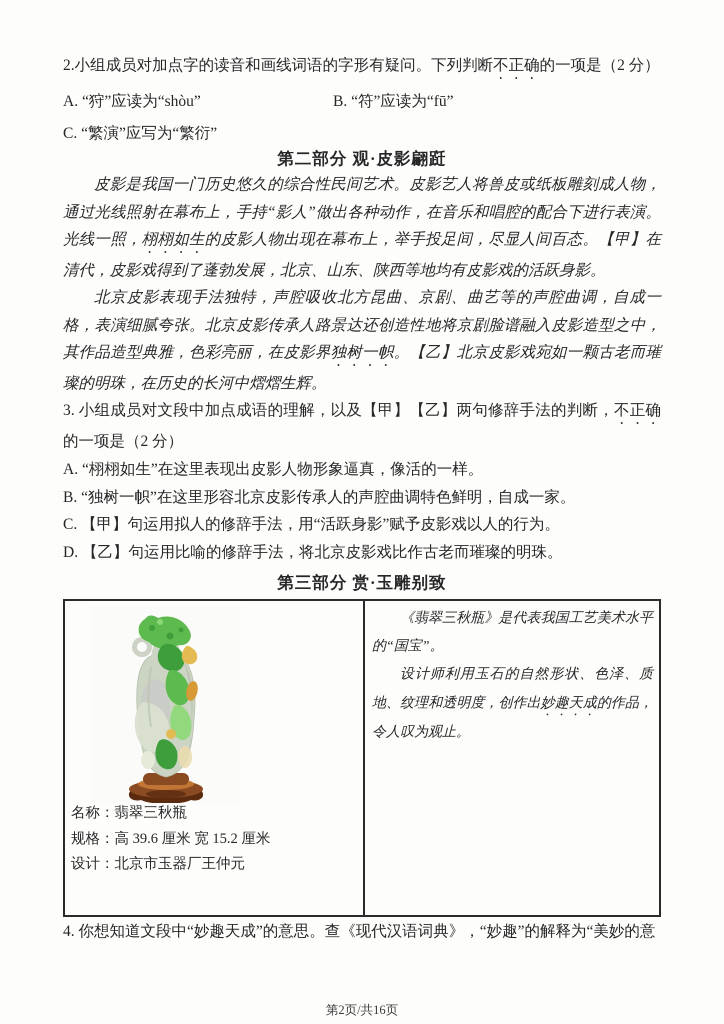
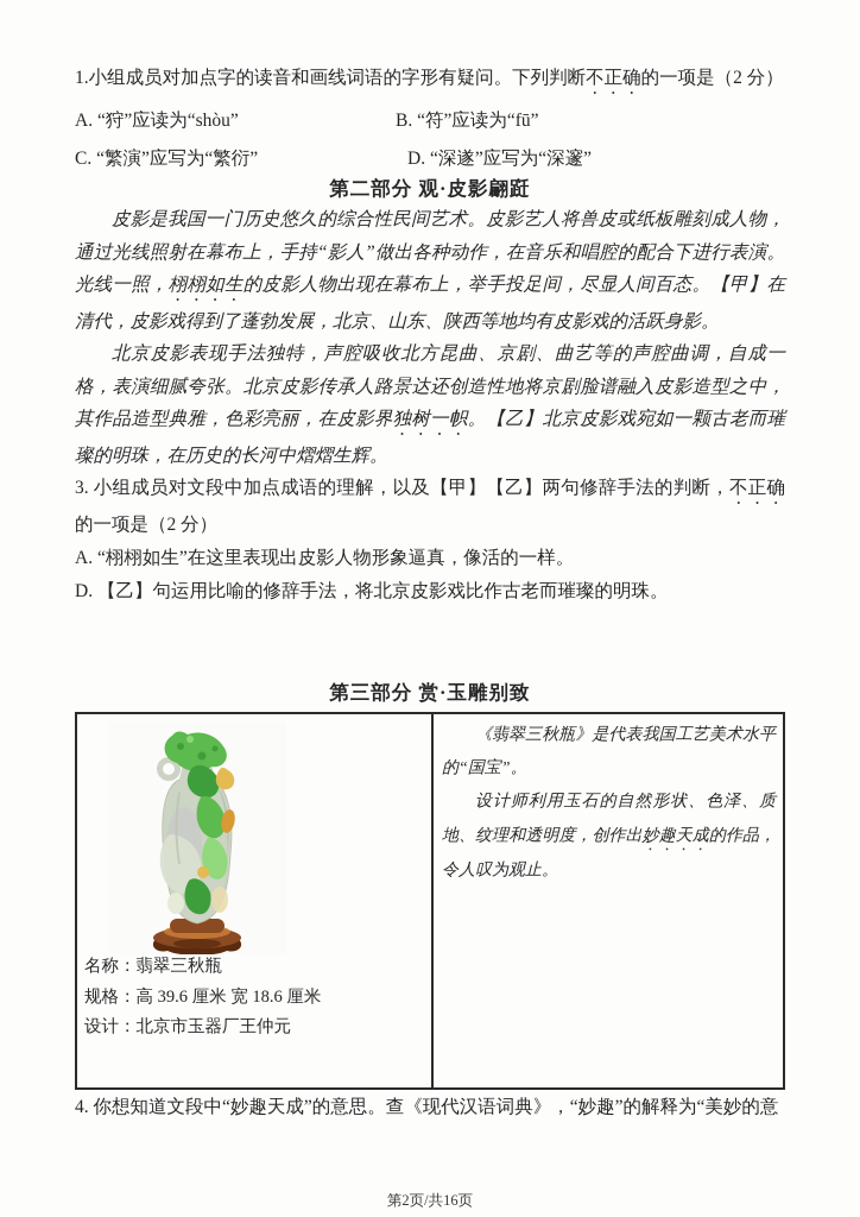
- 2.小组成员对加点字的读音和画线词语的字形有疑问。下列判断不正确的一项是（2 分）
+ 1.小组成员对加点字的读音和画线词语的字形有疑问。下列判断不正确的一项是（2 分）
  A. “狩”应读为“shòu”
  B. “符”应读为“fū”
  C. “繁演”应写为“繁衍”
+ D. “深遂”应写为“深邃”
  第二部分 观·皮影翩跹
  皮影是我国一门历史悠久的综合性民间艺术。皮影艺人将兽皮或纸板雕刻成人物，通过光线照射在幕布上，手持“影人”做出各种动作，在音乐和唱腔的配合下进行表演。光线一照，栩栩如生的皮影人物出现在幕布上，举手投足间，尽显人间百态。【甲】在清代，皮影戏得到了蓬勃发展，北京、山东、陕西等地均有皮影戏的活跃身影。
  北京皮影表现手法独特，声腔吸收北方昆曲、京剧、曲艺等的声腔曲调，自成一格，表演细腻夸张。北京皮影传承人路景达还创造性地将京剧脸谱融入皮影造型之中，其作品造型典雅，色彩亮丽，在皮影界独树一帜。【乙】北京皮影戏宛如一颗古老而璀璨的明珠，在历史的长河中熠熠生辉。
  3. 小组成员对文段中加点成语的理解，以及【甲】【乙】两句修辞手法的判断，不正确的一项是（2 分）
  A. “栩栩如生”在这里表现出皮影人物形象逼真，像活的一样。
- B. “独树一帜”在这里形容北京皮影传承人的声腔曲调特色鲜明，自成一家。
- C. 【甲】句运用拟人的修辞手法，用“活跃身影”赋予皮影戏以人的行为。
  D. 【乙】句运用比喻的修辞手法，将北京皮影戏比作古老而璀璨的明珠。
  第三部分 赏·玉雕别致
  名称：翡翠三秋瓶
- 规格：高 39.6 厘米 宽 15.2 厘米
+ 规格：高 39.6 厘米 宽 18.6 厘米
  设计：北京市玉器厂王仲元
  《翡翠三秋瓶》是代表我国工艺美术水平的“国宝”。
  设计师利用玉石的自然形状、色泽、质地、纹理和透明度，创作出妙趣天成的作品，令人叹为观止。
  4. 你想知道文段中“妙趣天成”的意思。查《现代汉语词典》，“妙趣”的解释为“美妙的意
  第2页/共16页
